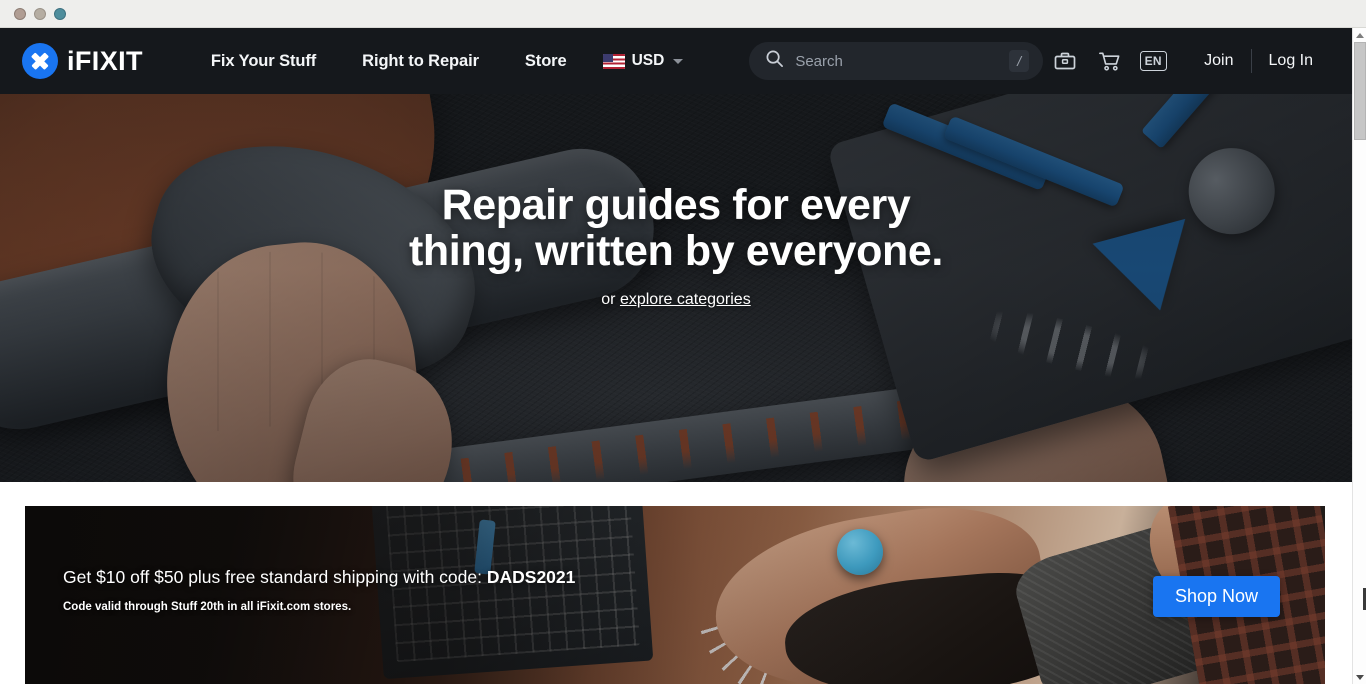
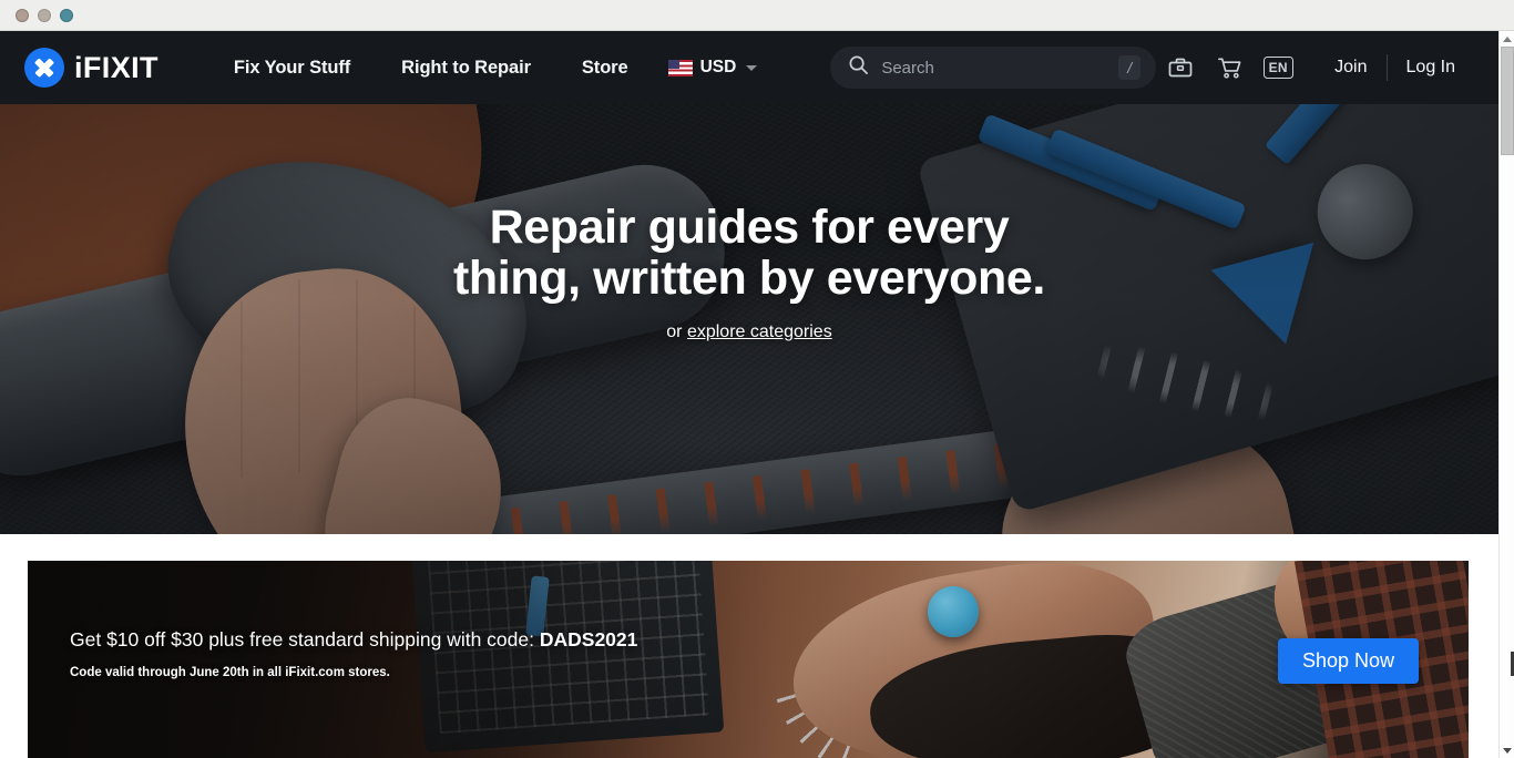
  iFIXIT
  Fix Your Stuff
  Right to Repair
  Store
  USD
  Search
  /
  EN
  Join
  Log In
  Repair guides for every
  thing, written by everyone.
  or explore categories
- Get $10 off $50 plus free standard shipping with code: DADS2021
+ Get $10 off $30 plus free standard shipping with code: DADS2021
- Code valid through Stuff 20th in all iFixit.com stores.
+ Code valid through June 20th in all iFixit.com stores.
  Shop Now
